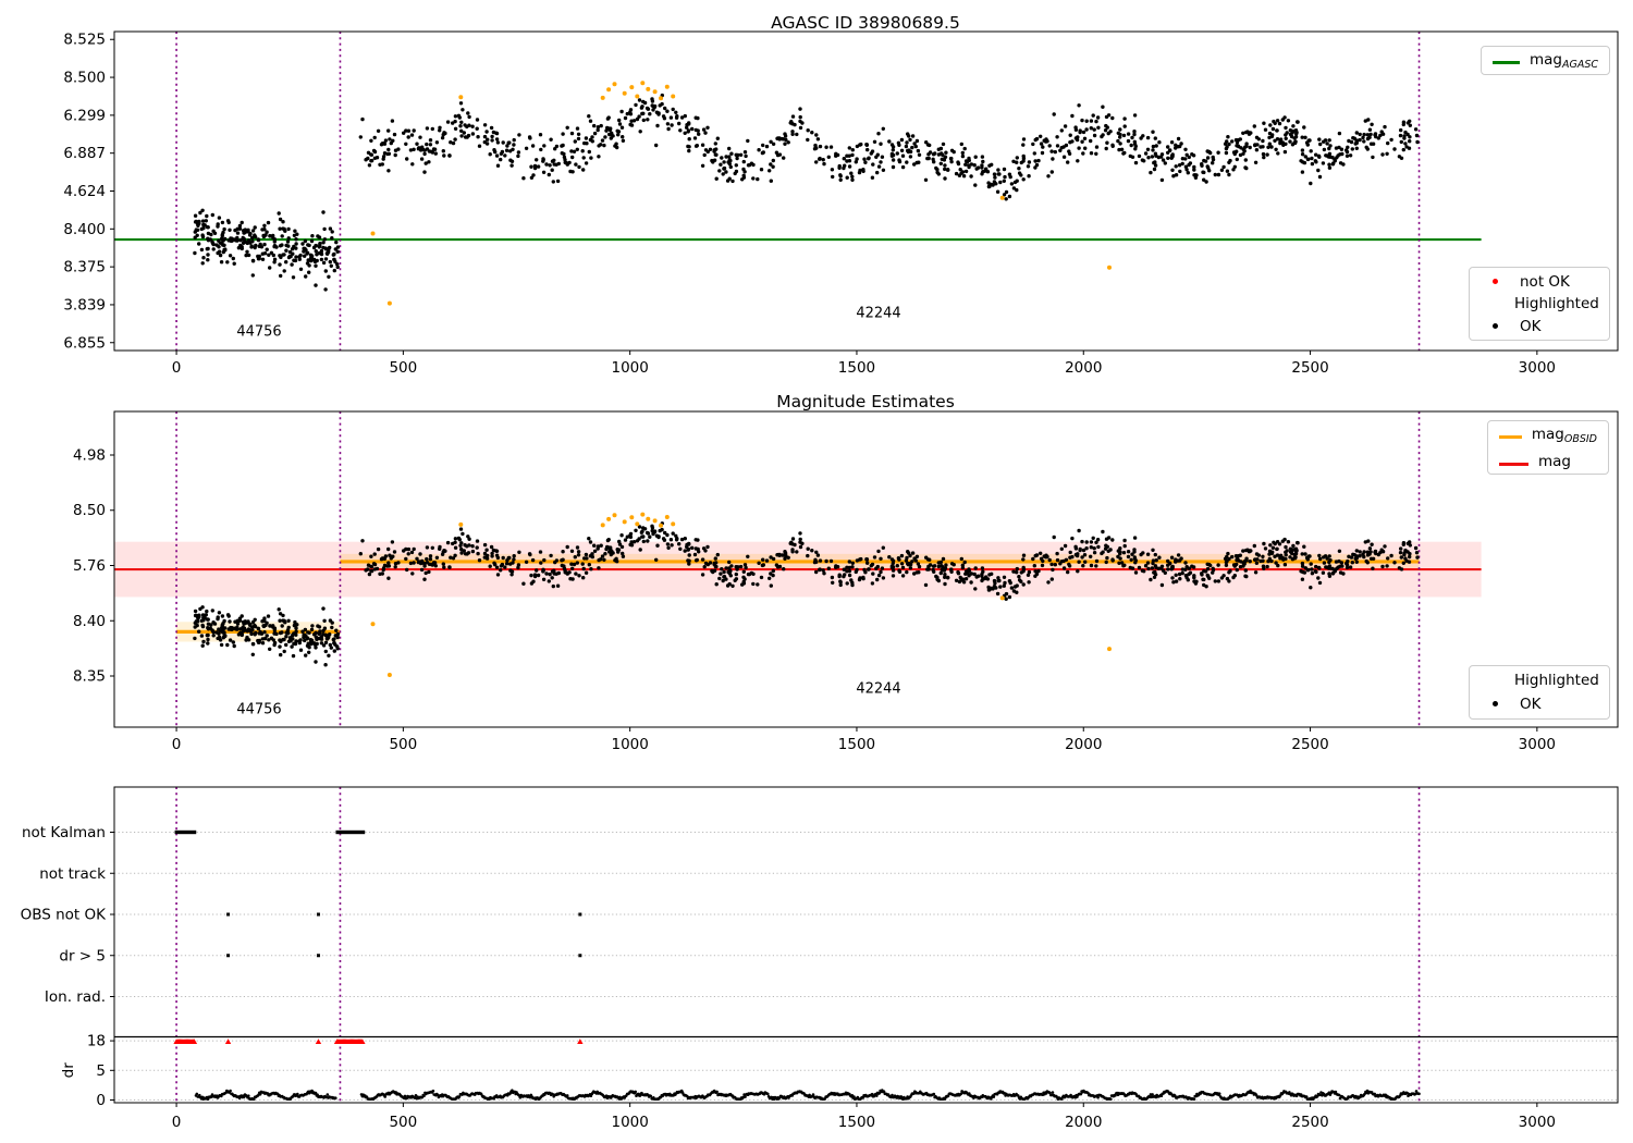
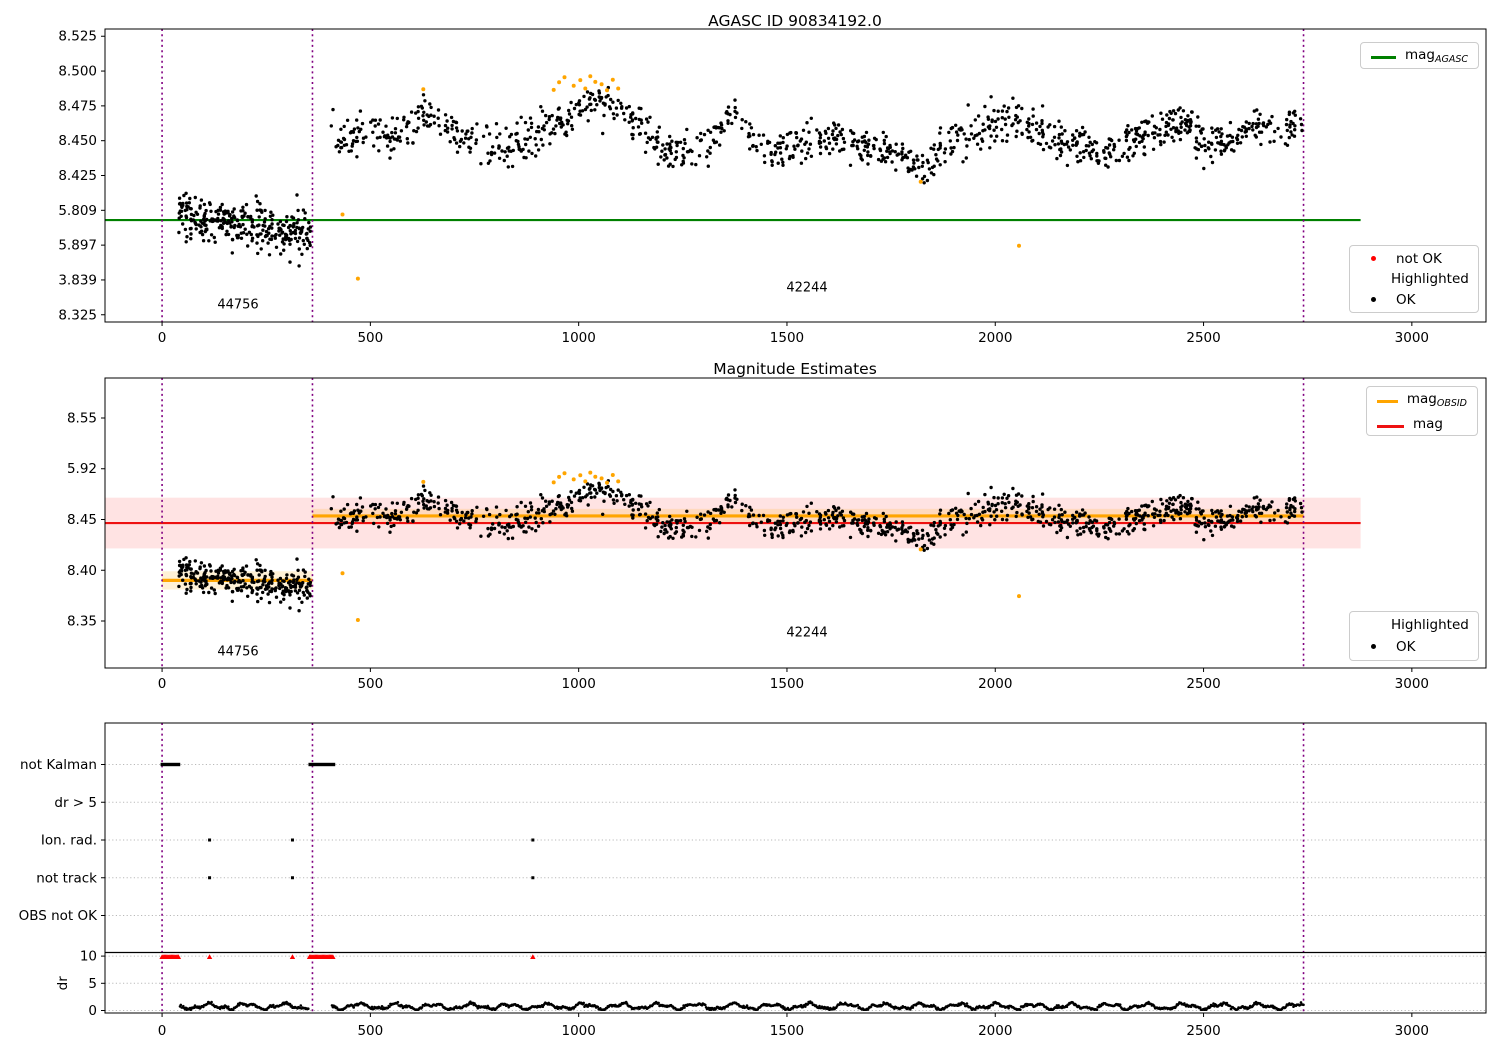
  0
  500
  1000
  1500
  2000
  2500
  3000
- 6.855
+ 8.325
  3.839
- 8.375
+ 5.897
- 8.400
+ 5.809
- 4.624
+ 8.425
- 6.887
+ 8.450
- 6.299
+ 8.475
  8.500
  8.525
  0
  500
  1000
  1500
  2000
  2500
  3000
  8.35
  8.40
- 5.76
+ 8.45
- 8.50
+ 5.92
- 4.98
+ 8.55
  0
  500
  1000
  1500
  2000
  2500
  3000
  not Kalman
- not track
+ dr > 5
- OBS not OK
+ Ion. rad.
- dr > 5
+ not track
- Ion. rad.
+ OBS not OK
- 18
+ 10
  5
  0
- AGASC ID 38980689.5
+ AGASC ID 90834192.0
  Magnitude Estimates
  44756
  42244
  44756
  42244
  magAGASC
  not OK
  Highlighted
  OK
  magOBSID
  mag
  Highlighted
  OK
